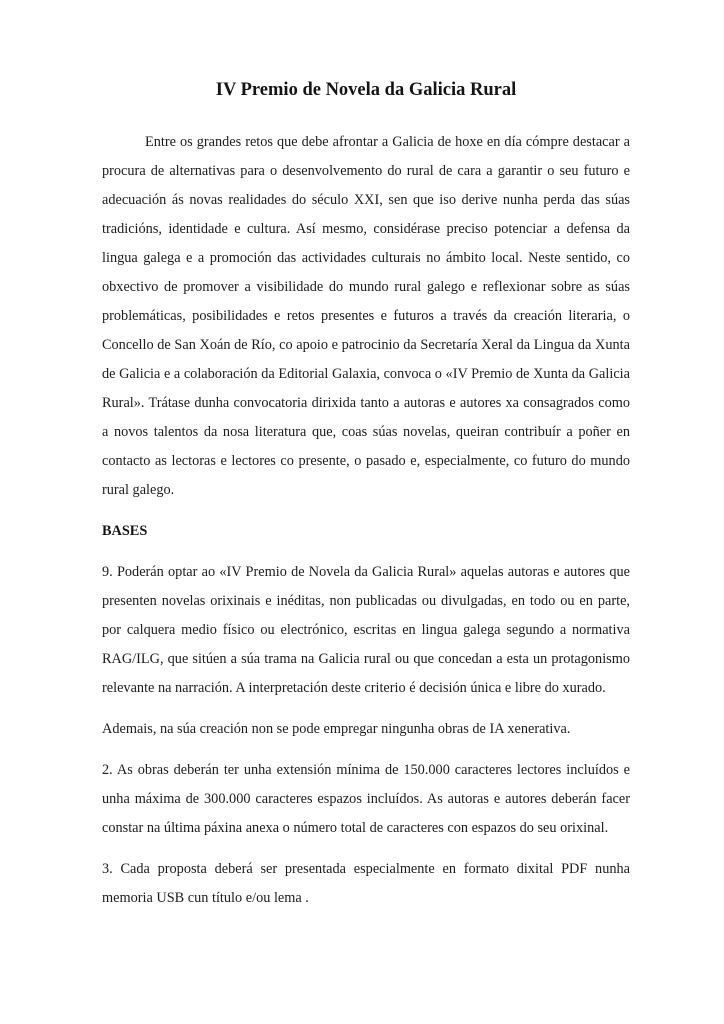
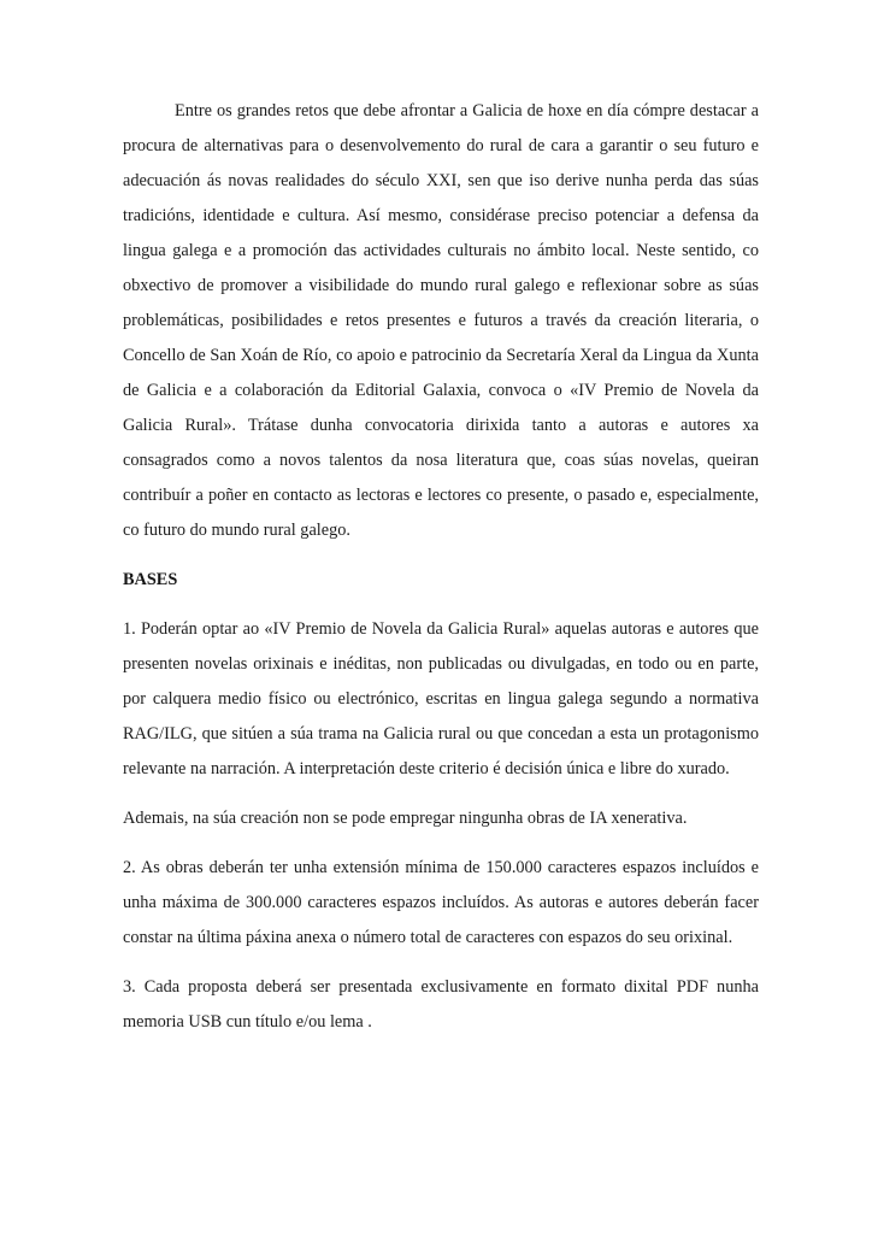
- IV Premio de Novela da Galicia Rural
- Entre os grandes retos que debe afrontar a Galicia de hoxe en día cómpre destacar a procura de alternativas para o desenvolvemento do rural de cara a garantir o seu futuro e adecuación ás novas realidades do século XXI, sen que iso derive nunha perda das súas tradicións, identidade e cultura. Así mesmo, considérase preciso potenciar a defensa da lingua galega e a promoción das actividades culturais no ámbito local. Neste sentido, co obxectivo de promover a visibilidade do mundo rural galego e reflexionar sobre as súas problemáticas, posibilidades e retos presentes e futuros a través da creación literaria, o Concello de San Xoán de Río, co apoio e patrocinio da Secretaría Xeral da Lingua da Xunta de Galicia e a colaboración da Editorial Galaxia, convoca o «IV Premio de Xunta da Galicia Rural». Trátase dunha convocatoria dirixida tanto a autoras e autores xa consagrados como a novos talentos da nosa literatura que, coas súas novelas, queiran contribuír a poñer en contacto as lectoras e lectores co presente, o pasado e, especialmente, co futuro do mundo rural galego.
+ Entre os grandes retos que debe afrontar a Galicia de hoxe en día cómpre destacar a procura de alternativas para o desenvolvemento do rural de cara a garantir o seu futuro e adecuación ás novas realidades do século XXI, sen que iso derive nunha perda das súas tradicións, identidade e cultura. Así mesmo, considérase preciso potenciar a defensa da lingua galega e a promoción das actividades culturais no ámbito local. Neste sentido, co obxectivo de promover a visibilidade do mundo rural galego e reflexionar sobre as súas problemáticas, posibilidades e retos presentes e futuros a través da creación literaria, o Concello de San Xoán de Río, co apoio e patrocinio da Secretaría Xeral da Lingua da Xunta de Galicia e a colaboración da Editorial Galaxia, convoca o «IV Premio de Novela da Galicia Rural». Trátase dunha convocatoria dirixida tanto a autoras e autores xa consagrados como a novos talentos da nosa literatura que, coas súas novelas, queiran contribuír a poñer en contacto as lectoras e lectores co presente, o pasado e, especialmente, co futuro do mundo rural galego.
  BASES
- 9. Poderán optar ao «IV Premio de Novela da Galicia Rural» aquelas autoras e autores que presenten novelas orixinais e inéditas, non publicadas ou divulgadas, en todo ou en parte, por calquera medio físico ou electrónico, escritas en lingua galega segundo a normativa RAG/ILG, que sitúen a súa trama na Galicia rural ou que concedan a esta un protagonismo relevante na narración. A interpretación deste criterio é decisión única e libre do xurado.
+ 1. Poderán optar ao «IV Premio de Novela da Galicia Rural» aquelas autoras e autores que presenten novelas orixinais e inéditas, non publicadas ou divulgadas, en todo ou en parte, por calquera medio físico ou electrónico, escritas en lingua galega segundo a normativa RAG/ILG, que sitúen a súa trama na Galicia rural ou que concedan a esta un protagonismo relevante na narración. A interpretación deste criterio é decisión única e libre do xurado.
  Ademais, na súa creación non se pode empregar ningunha obras de IA xenerativa.
- 2. As obras deberán ter unha extensión mínima de 150.000 caracteres lectores incluídos e unha máxima de 300.000 caracteres espazos incluídos. As autoras e autores deberán facer constar na última páxina anexa o número total de caracteres con espazos do seu orixinal.
+ 2. As obras deberán ter unha extensión mínima de 150.000 caracteres espazos incluídos e unha máxima de 300.000 caracteres espazos incluídos. As autoras e autores deberán facer constar na última páxina anexa o número total de caracteres con espazos do seu orixinal.
- 3. Cada proposta deberá ser presentada especialmente en formato dixital PDF nunha memoria USB cun título e/ou lema .
+ 3. Cada proposta deberá ser presentada exclusivamente en formato dixital PDF nunha memoria USB cun título e/ou lema .
